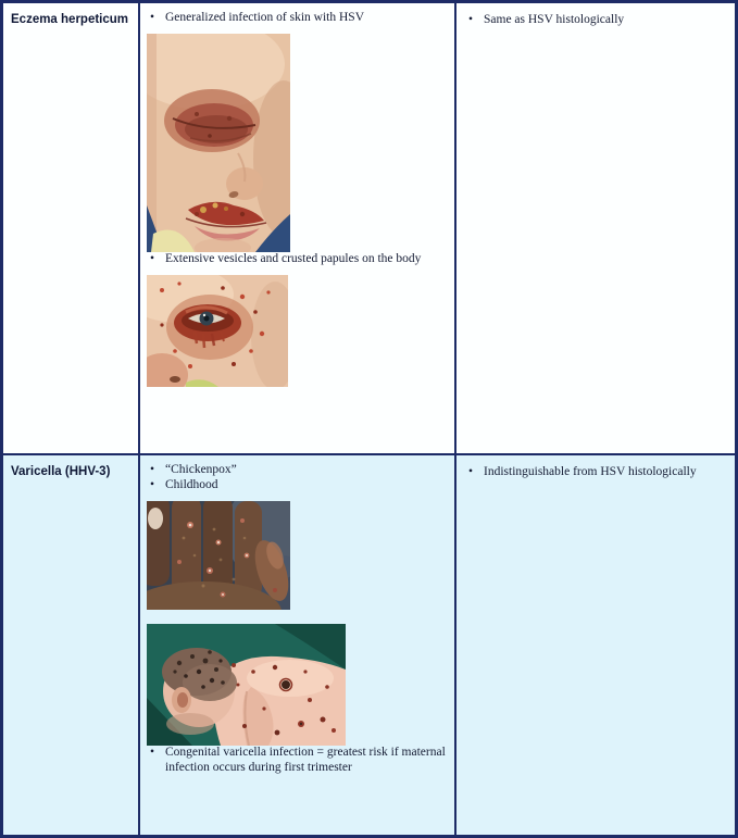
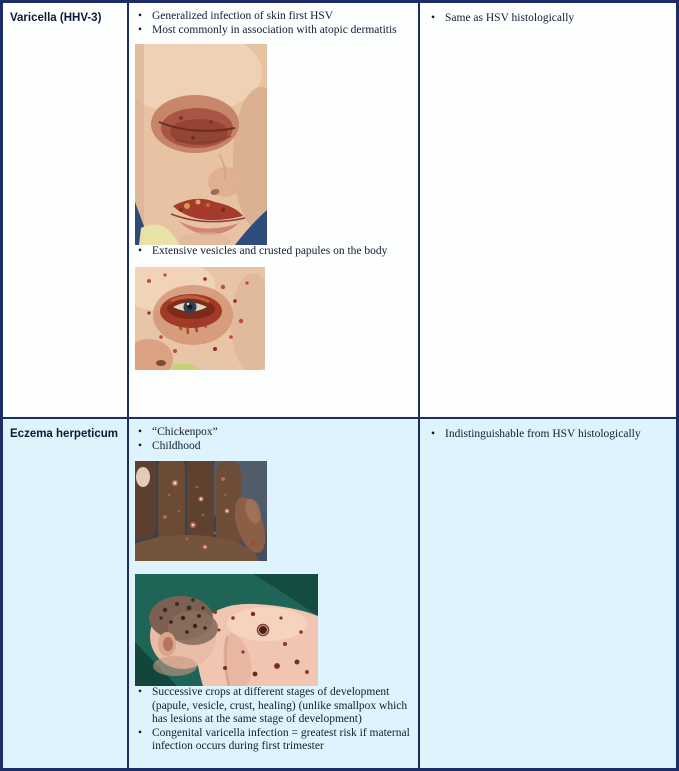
- Eczema herpeticum
+ Varicella (HHV-3)
- Generalized infection of skin with HSV
+ Generalized infection of skin first HSV
+ Most commonly in association with atopic dermatitis
  Extensive vesicles and crusted papules on the body
  Same as HSV histologically
- Varicella (HHV-3)
+ Eczema herpeticum
  “Chickenpox”
  Childhood
+ Successive crops at different stages of development (papule, vesicle, crust, healing) (unlike smallpox which has lesions at the same stage of development)
  Congenital varicella infection = greatest risk if maternal infection occurs during first trimester
  Indistinguishable from HSV histologically
